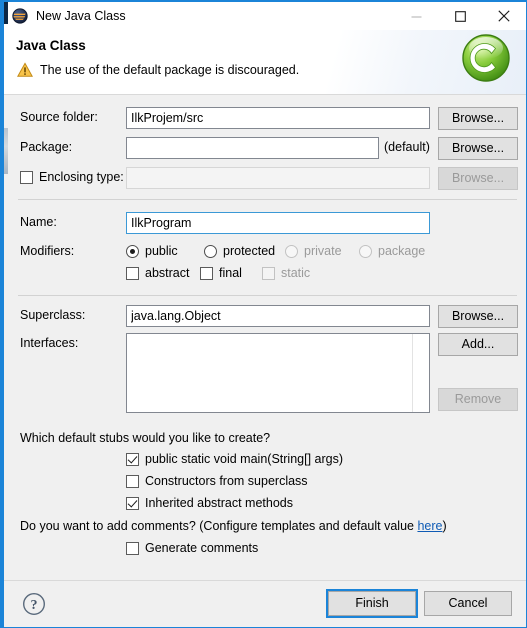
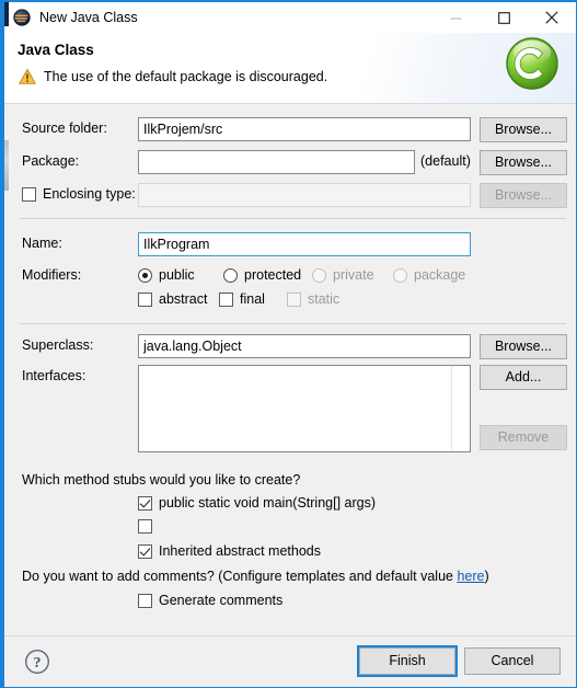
  New Java Class
  Java Class
  The use of the default package is discouraged.
  Source folder:
  IlkProjem/src
  Browse...
  Package:
  (default)
  Browse...
  Enclosing type:
  Browse...
  Name:
  IlkProgram
  Modifiers:
  public
  protected
  private
  package
  abstract
  final
  static
  Superclass:
  java.lang.Object
  Browse...
  Interfaces:
  Add...
  Remove
- Which default stubs would you like to create?
+ Which method stubs would you like to create?
  public static void main(String[] args)
- Constructors from superclass
  Inherited abstract methods
  Do you want to add comments? (Configure templates and default value here)
  Generate comments
  ?
  Finish
  Cancel
